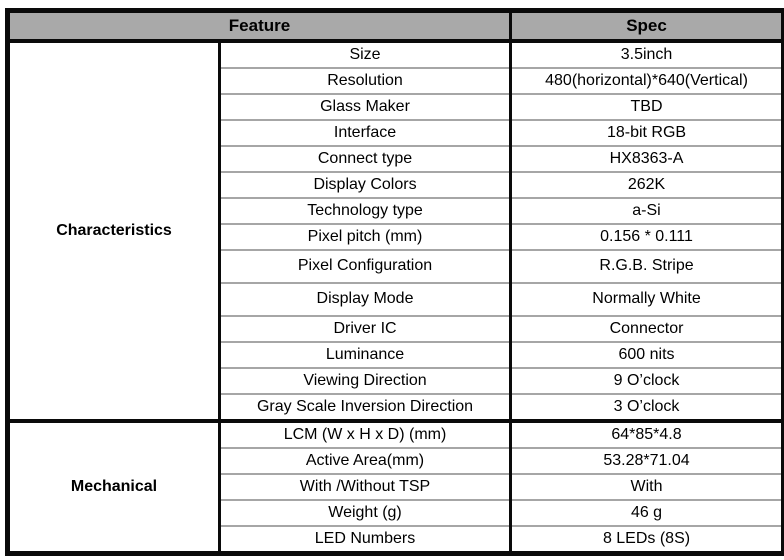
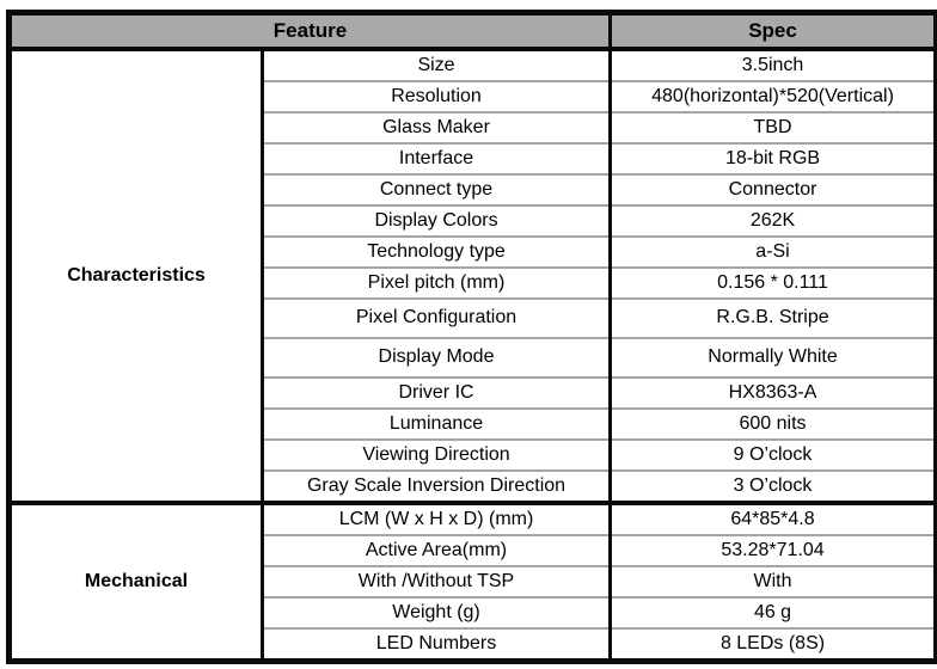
  Feature	Spec
  Characteristics	Size	3.5inch
- Resolution	480(horizontal)*640(Vertical)
+ Resolution	480(horizontal)*520(Vertical)
  Glass Maker	TBD
  Interface	18-bit RGB
- Connect type	HX8363-A
+ Connect type	Connector
  Display Colors	262K
  Technology type	a-Si
  Pixel pitch (mm)	0.156 * 0.111
  Pixel Configuration	R.G.B. Stripe
  Display Mode	Normally White
- Driver IC	Connector
+ Driver IC	HX8363-A
  Luminance	600 nits
  Viewing Direction	9 O’clock
  Gray Scale Inversion Direction	3 O’clock
  Mechanical	LCM (W x H x D) (mm)	64*85*4.8
  Active Area(mm)	53.28*71.04
  With /Without TSP	With
  Weight (g)	46 g
  LED Numbers	8 LEDs (8S)
